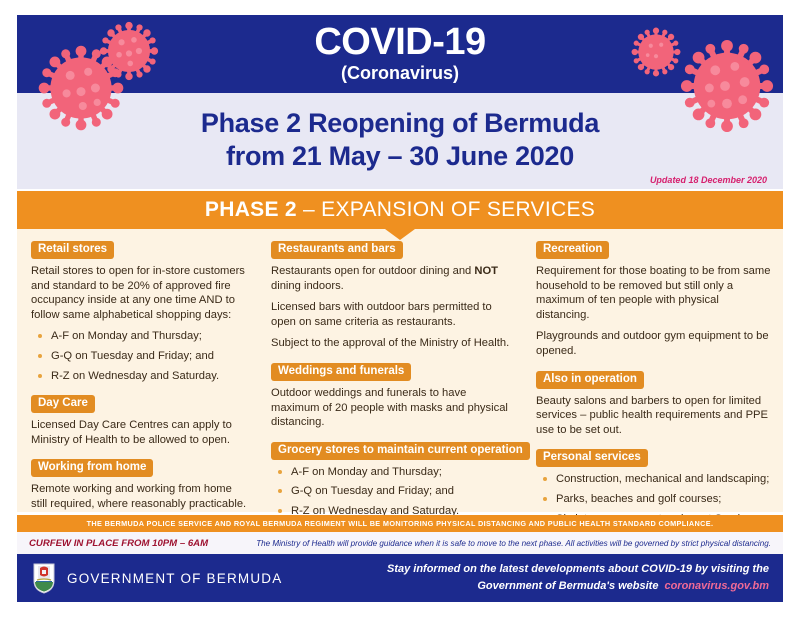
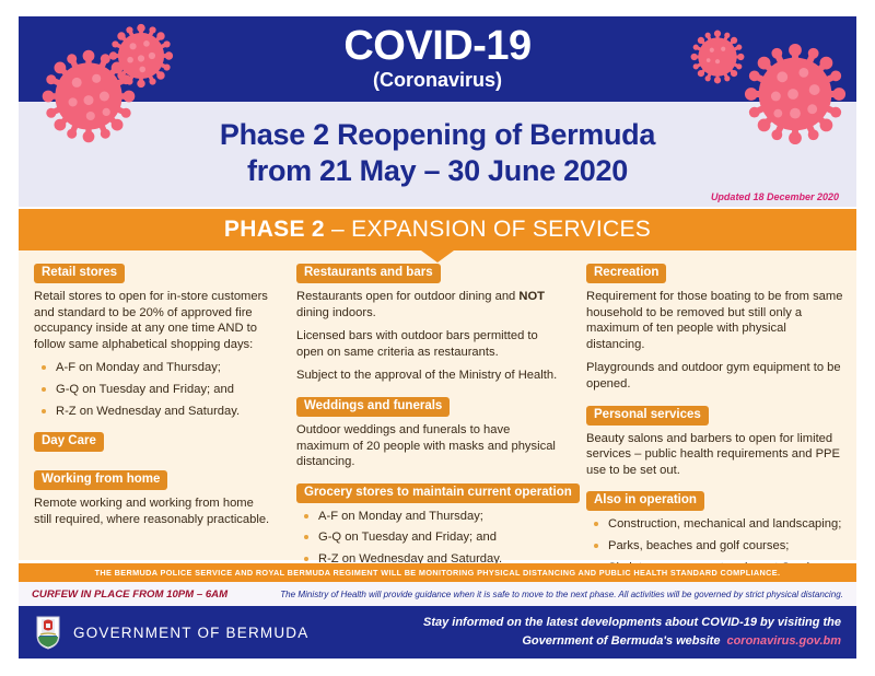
  COVID-19
  (Coronavirus)
  Phase 2 Reopening of Bermuda
  from 21 May – 30 June 2020
  Updated 18 December 2020
  PHASE 2 – EXPANSION OF SERVICES
  Retail stores
  Retail stores to open for in-store customers and standard to be 20% of approved fire occupancy inside at any one time AND to follow same alphabetical shopping days:
  A-F on Monday and Thursday;
  G-Q on Tuesday and Friday; and
  R-Z on Wednesday and Saturday.
  Day Care
- Licensed Day Care Centres can apply to Ministry of Health to be allowed to open.
  Working from home
  Remote working and working from home still required, where reasonably practicable.
  Restaurants and bars
  Restaurants open for outdoor dining and NOT dining indoors.
  Licensed bars with outdoor bars permitted to open on same criteria as restaurants.
  Subject to the approval of the Ministry of Health.
  Weddings and funerals
  Outdoor weddings and funerals to have maximum of 20 people with masks and physical distancing.
  Grocery stores to maintain current operation
  A-F on Monday and Thursday;
  G-Q on Tuesday and Friday; and
  R-Z on Wednesday and Saturday.
  Recreation
  Requirement for those boating to be from same household to be removed but still only a maximum of ten people with physical distancing.
  Playgrounds and outdoor gym equipment to be opened.
- Also in operation
+ Personal services
  Beauty salons and barbers to open for limited services – public health requirements and PPE use to be set out.
- Personal services
+ Also in operation
  Construction, mechanical and landscaping;
  Parks, beaches and golf courses;
  THE BERMUDA POLICE SERVICE AND ROYAL BERMUDA REGIMENT WILL BE MONITORING PHYSICAL DISTANCING AND PUBLIC HEALTH STANDARD COMPLIANCE.
  CURFEW IN PLACE FROM 10PM – 6AM
  The Ministry of Health will provide guidance when it is safe to move to the next phase. All activities will be governed by strict physical distancing.
  GOVERNMENT OF BERMUDA
  Stay informed on the latest developments about COVID-19 by visiting the
  Government of Bermuda's website coronavirus.gov.bm
